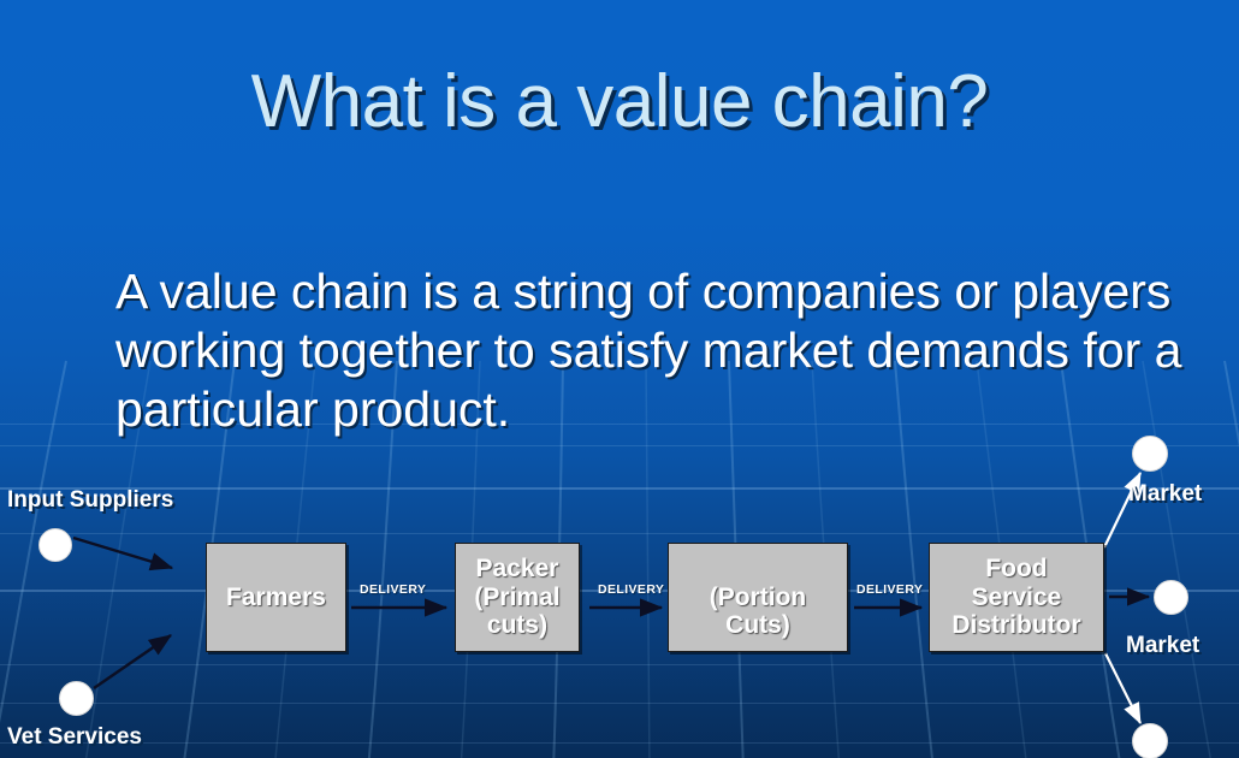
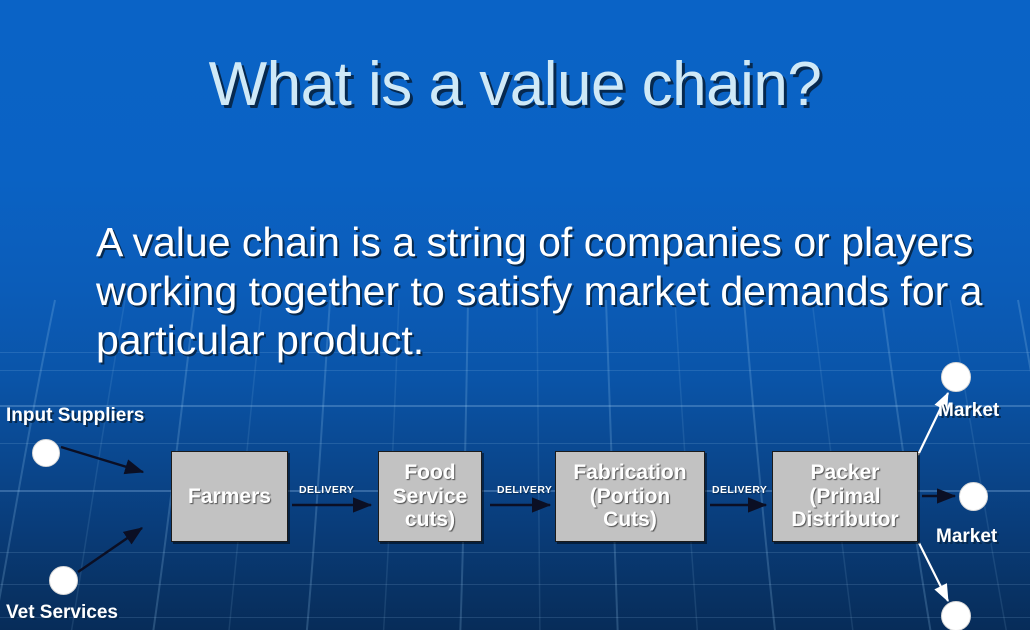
  What is a value chain?
  A value chain is a string of companies or players working together to satisfy market demands for a particular product.
  Farmers
- Packer
+ Food
- (Primal
+ Service
  cuts)
+ Fabrication
  (Portion
  Cuts)
- Food
+ Packer
- Service
+ (Primal
  Distributor
  DELIVERY
  DELIVERY
  DELIVERY
  Input Suppliers
  Vet Services
  Market
  Market
